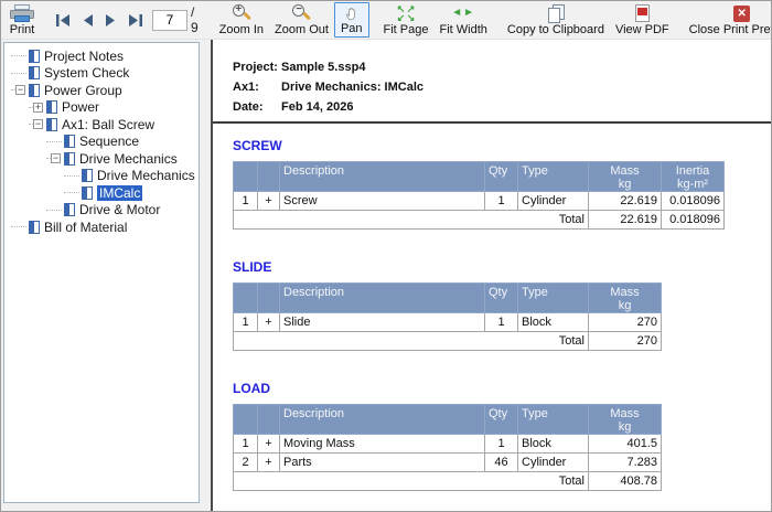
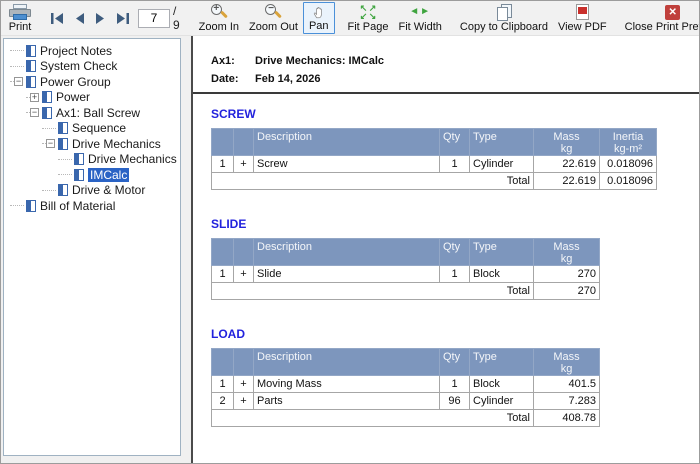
  Print
  7
  / 9
  +
  Zoom In
  −
  Zoom Out
  Pan
  ↖
  ↗
  ↙
  ↘
  Fit Page
  ◄►
  Fit Width
  Copy to Clipboard
  View PDF
  ✕
  Close Print Pre
  Project Notes
  System Check
  −
  Power Group
  +
  Power
  −
  Ax1: Ball Screw
  Sequence
  −
  Drive Mechanics
  Drive Mechanics
  IMCalc
  Drive & Motor
  Bill of Material
- Project: Sample 5.ssp4
  Ax1: Drive Mechanics: IMCalc
  Date: Feb 14, 2026
  SCREW
  		Description	Qty	Type	Masskg	Inertiakg-m²
  1	+	Screw	1	Cylinder	22.619	0.018096
  Total	22.619	0.018096
  SLIDE
  		Description	Qty	Type	Masskg
  1	+	Slide	1	Block	270
  Total	270
  LOAD
  		Description	Qty	Type	Masskg
  1	+	Moving Mass	1	Block	401.5
- 2	+	Parts	46	Cylinder	7.283
+ 2	+	Parts	96	Cylinder	7.283
  Total	408.78
